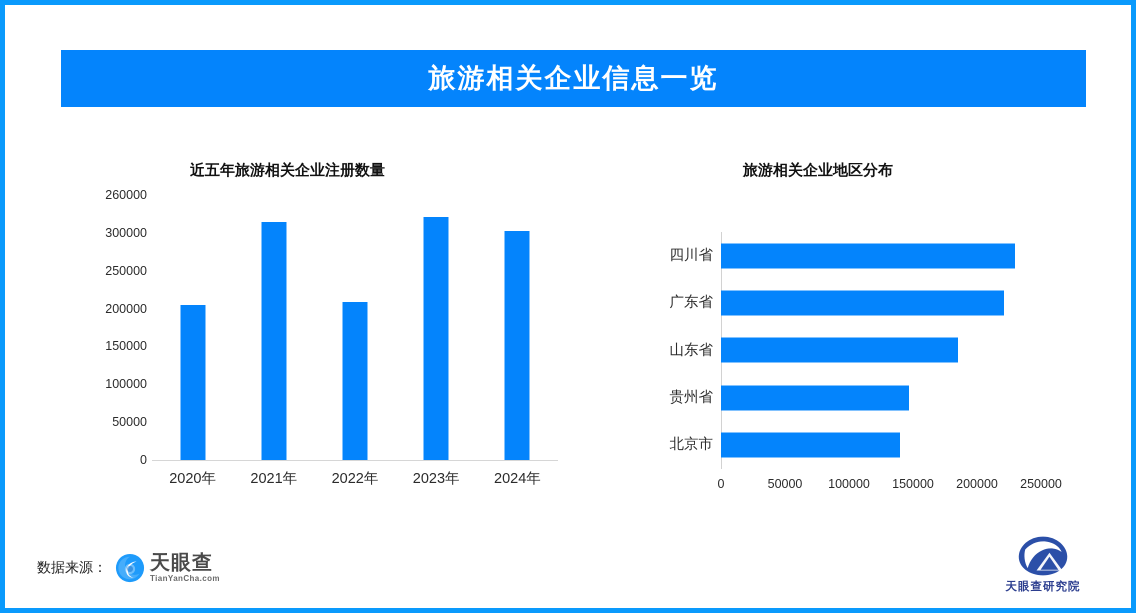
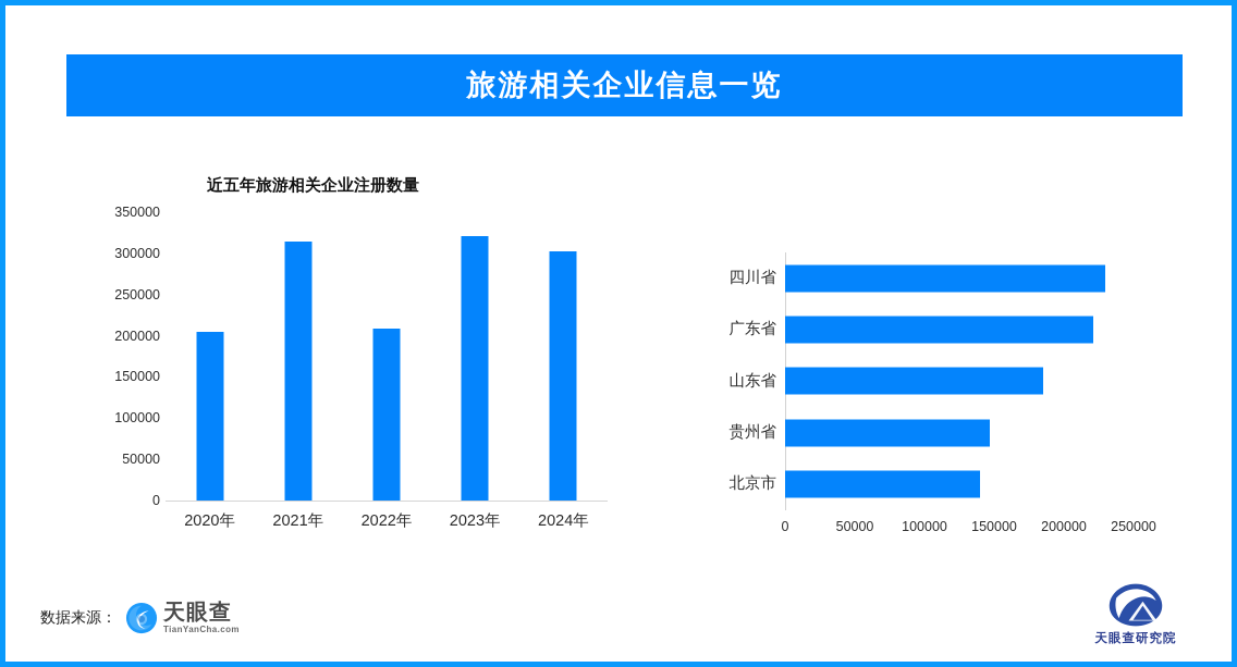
  旅游相关企业信息一览
  近五年旅游相关企业注册数量
- 260000
+ 350000
  300000
  250000
  200000
  150000
  100000
  50000
  0
  2020年
  2021年
  2022年
  2023年
  2024年
- 旅游相关企业地区分布
  四川省
  广东省
  山东省
  贵州省
  北京市
  0
  50000
  100000
  150000
  200000
  250000
  数据来源：
  天眼查
  TianYanCha.com
  天眼查研究院
